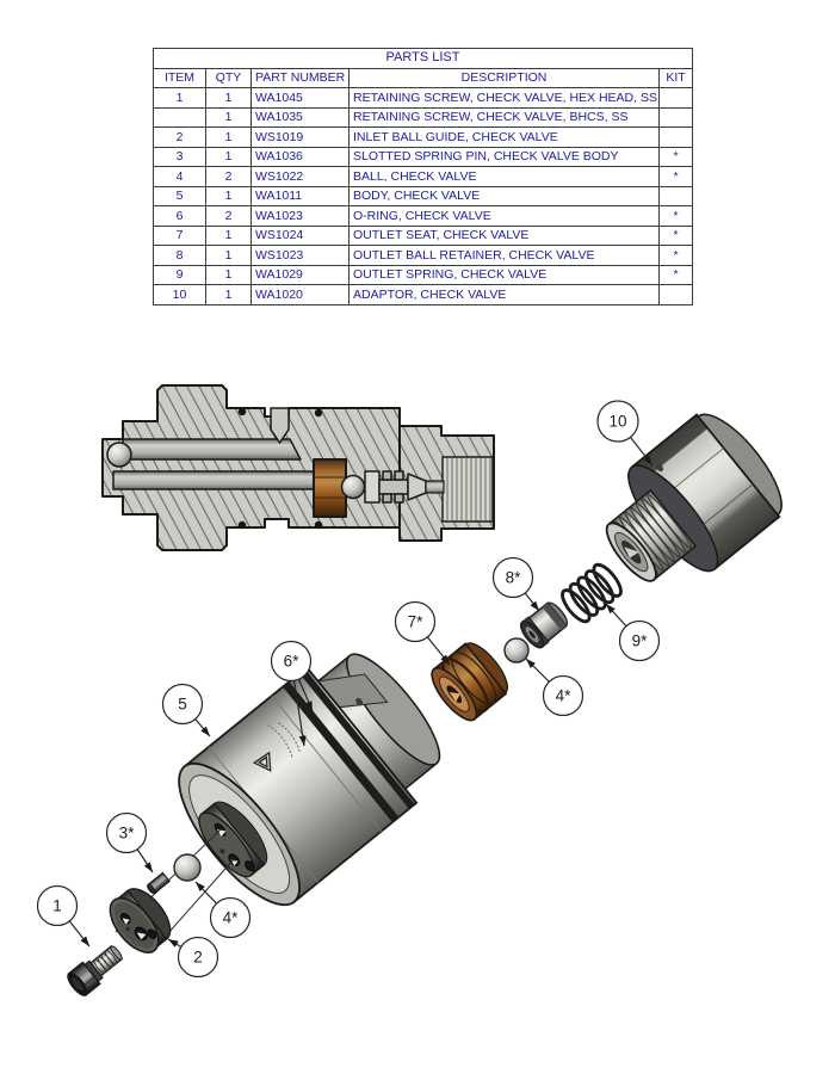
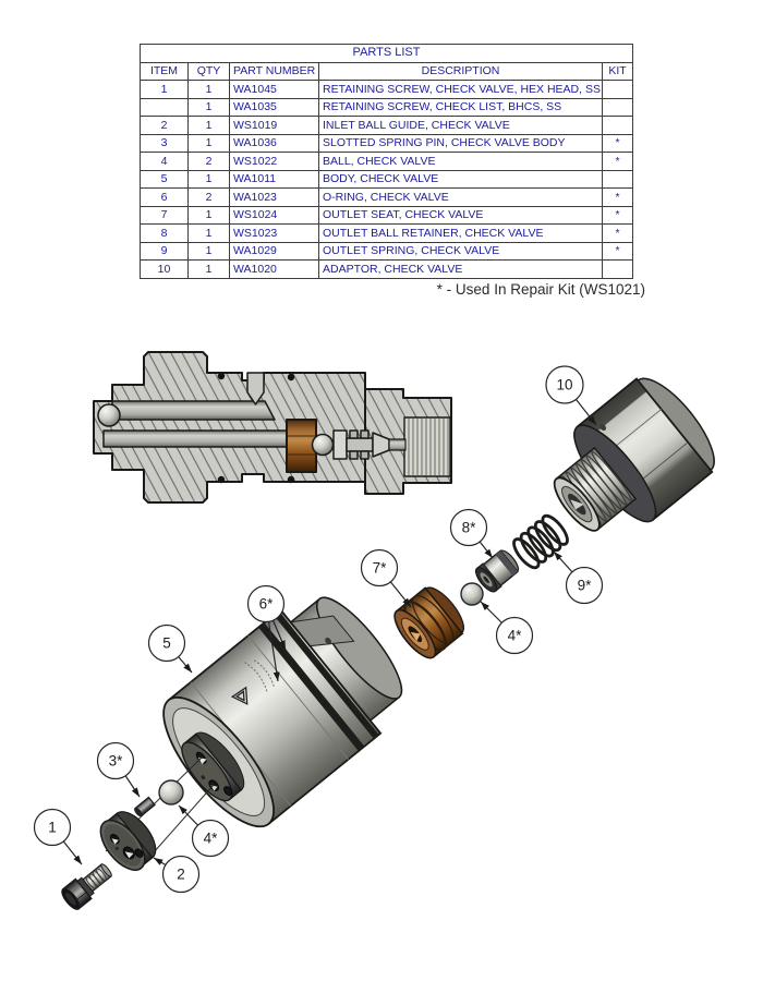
  PARTS LIST
  ITEM	QTY	PART NUMBER	DESCRIPTION	KIT
  1	1	WA1045	RETAINING SCREW, CHECK VALVE, HEX HEAD, SS
- 	1	WA1035	RETAINING SCREW, CHECK VALVE, BHCS, SS
+ 	1	WA1035	RETAINING SCREW, CHECK LIST, BHCS, SS
  2	1	WS1019	INLET BALL GUIDE, CHECK VALVE
  3	1	WA1036	SLOTTED SPRING PIN, CHECK VALVE BODY	*
  4	2	WS1022	BALL, CHECK VALVE	*
  5	1	WA1011	BODY, CHECK VALVE
  6	2	WA1023	O-RING, CHECK VALVE	*
  7	1	WS1024	OUTLET SEAT, CHECK VALVE	*
  8	1	WS1023	OUTLET BALL RETAINER, CHECK VALVE	*
  9	1	WA1029	OUTLET SPRING, CHECK VALVE	*
  10	1	WA1020	ADAPTOR, CHECK VALVE
+ * - Used In Repair Kit (WS1021)
  10
  8*
  9*
  7*
  4*
  6*
  5
  3*
  1
  4*
  2
